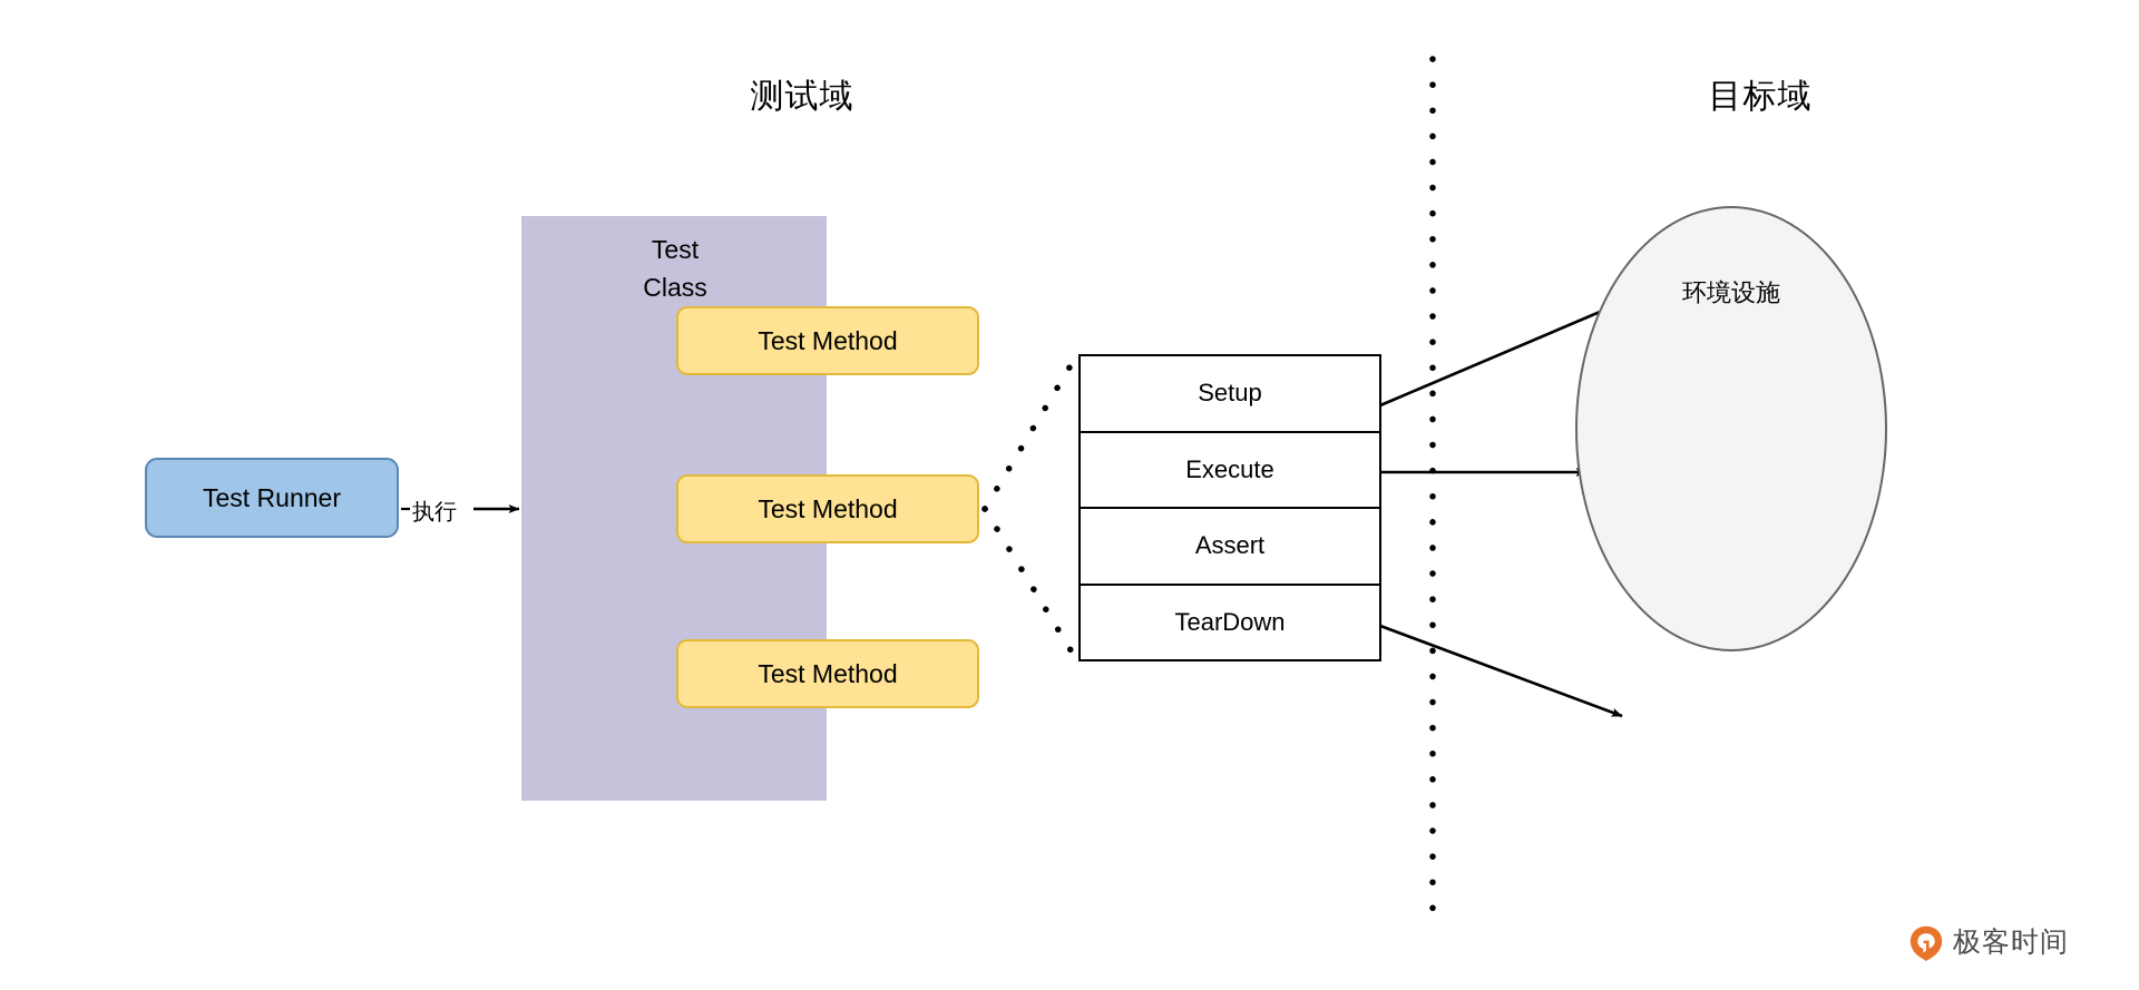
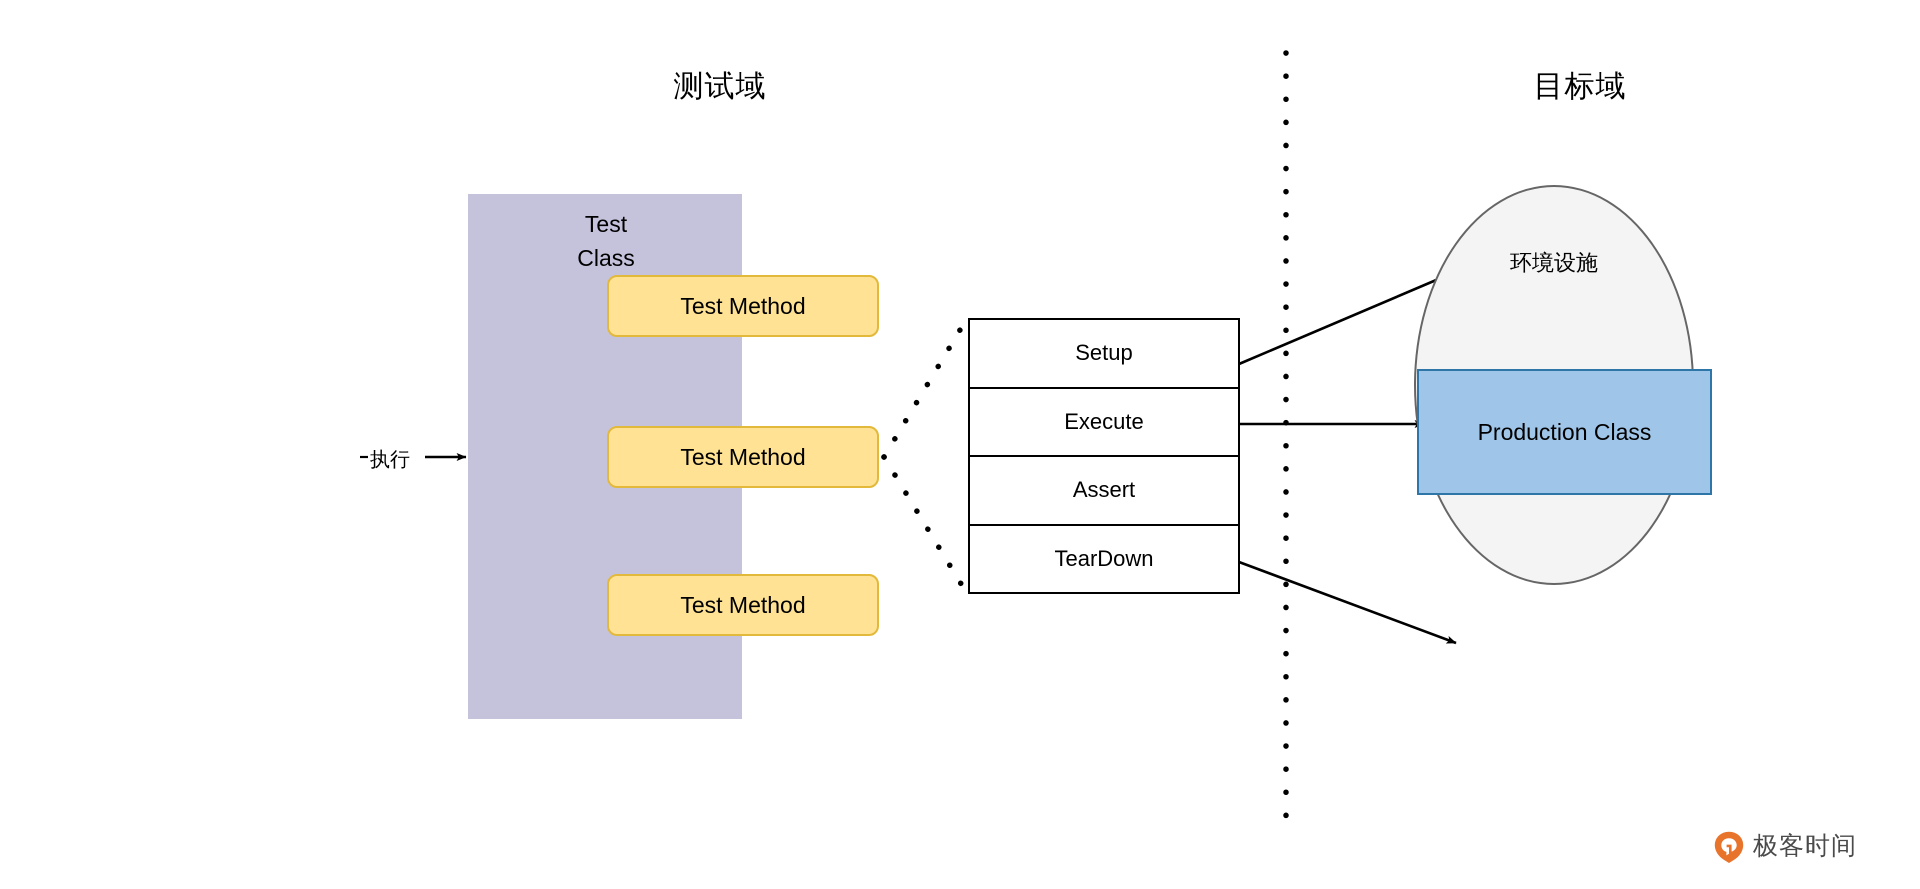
  测试域
  目标域
- Test Runner
  执行
  Test
  Class
  Test Method
  Test Method
  Test Method
  Setup
  Execute
  Assert
  TearDown
  环境设施
+ Production Class
  极客时间
